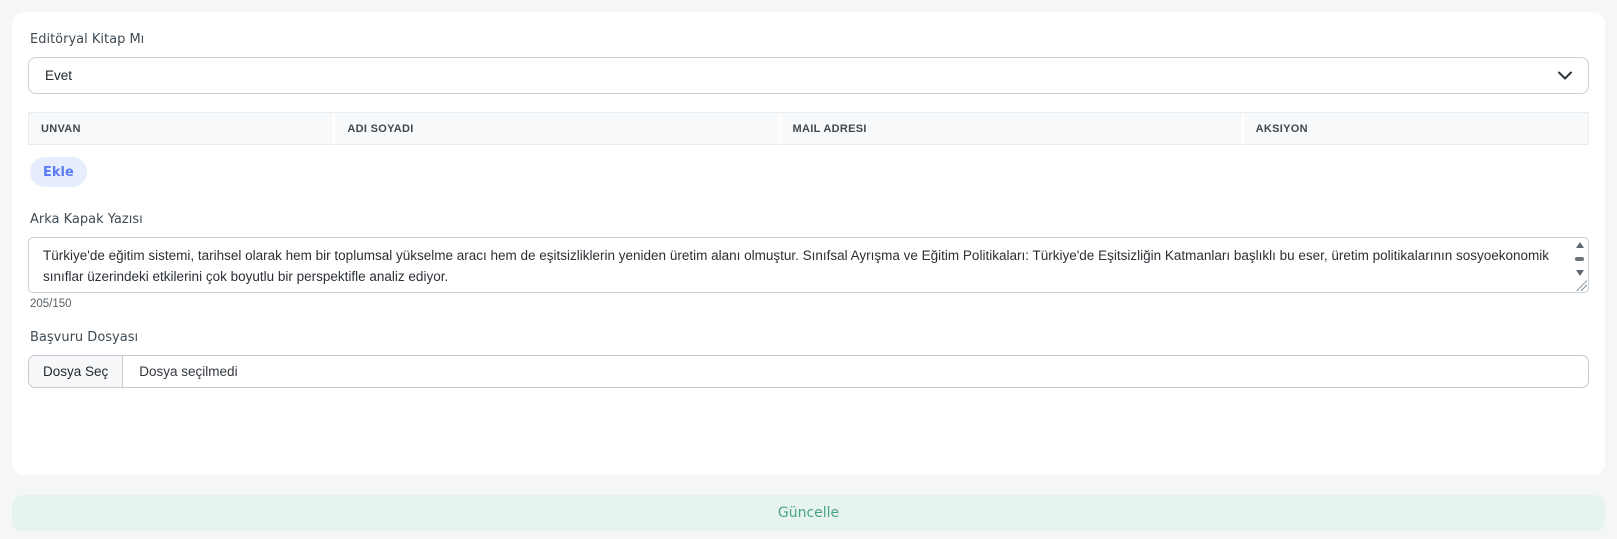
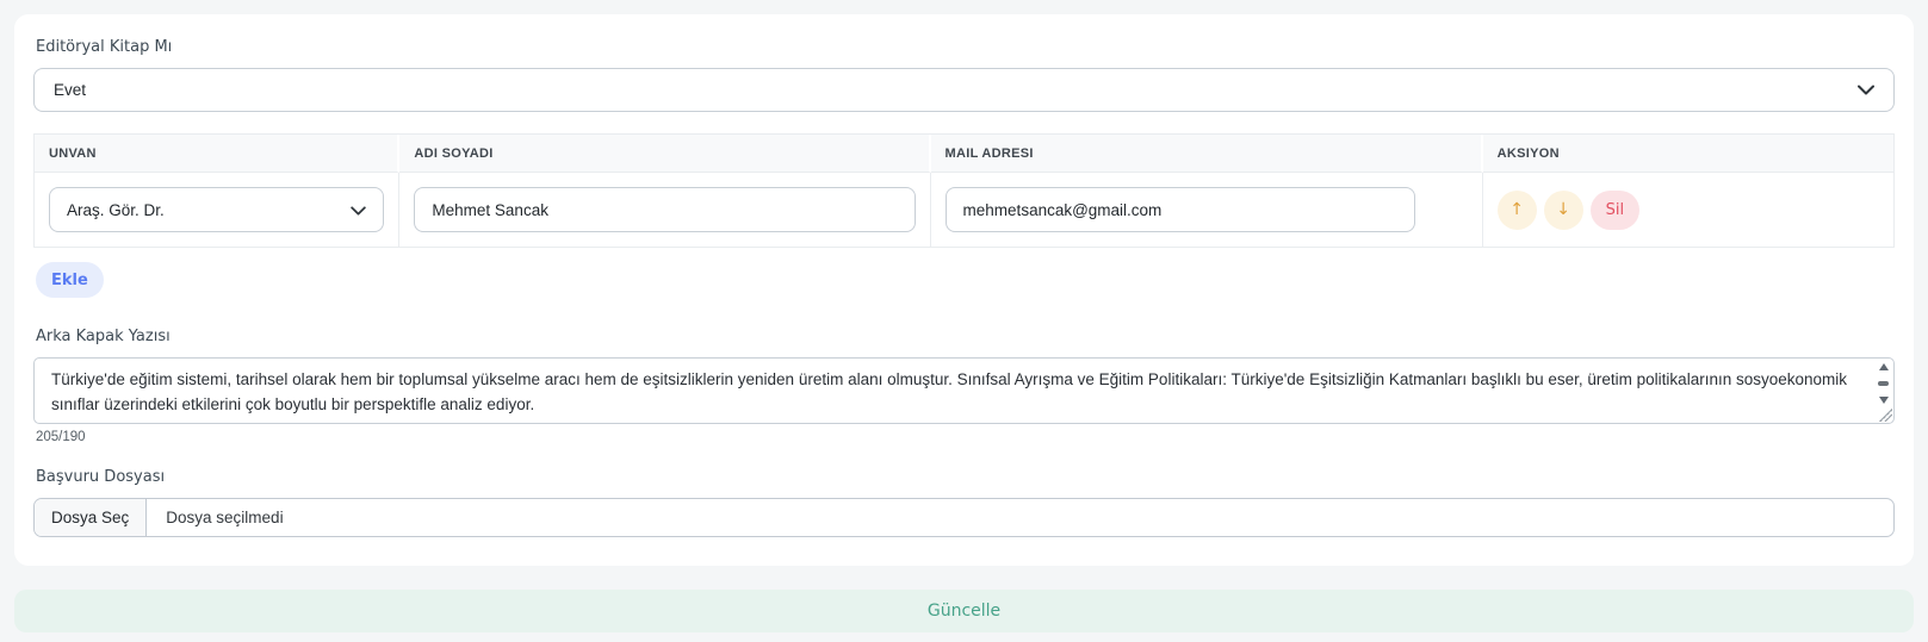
  Editöryal Kitap Mı
  Evet
  UNVAN
  ADI SOYADI
  MAIL ADRESI
  AKSIYON
+ Araş. Gör. Dr.
+ Mehmet Sancak
+ mehmetsancak@gmail.com
+ ↑
+ ↓
+ Sil
  Ekle
  Arka Kapak Yazısı
  Türkiye'de eğitim sistemi, tarihsel olarak hem bir toplumsal yükselme aracı hem de eşitsizliklerin yeniden üretim alanı olmuştur. Sınıfsal Ayrışma ve Eğitim Politikaları: Türkiye'de Eşitsizliğin Katmanları başlıklı bu eser, üretim politikalarının sosyoekonomik sınıflar üzerindeki etkilerini çok boyutlu bir perspektifle analiz ediyor.
- 205/150
+ 205/190
  Başvuru Dosyası
  Dosya Seç
  Dosya seçilmedi
  Güncelle
